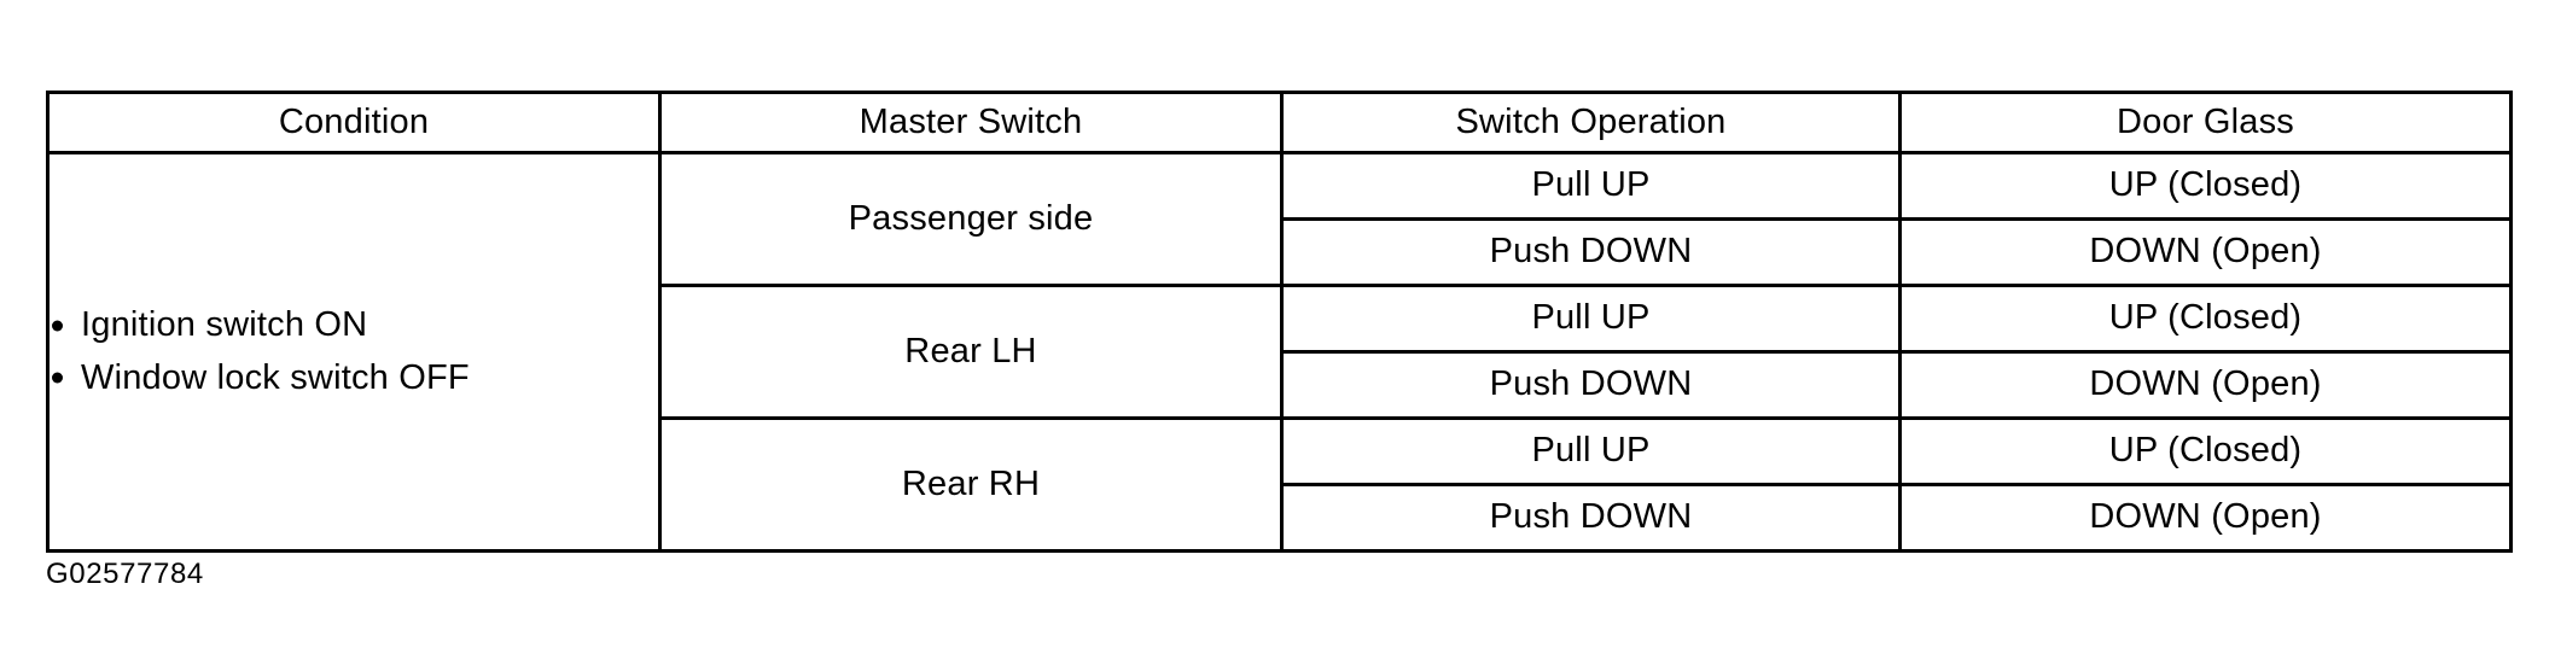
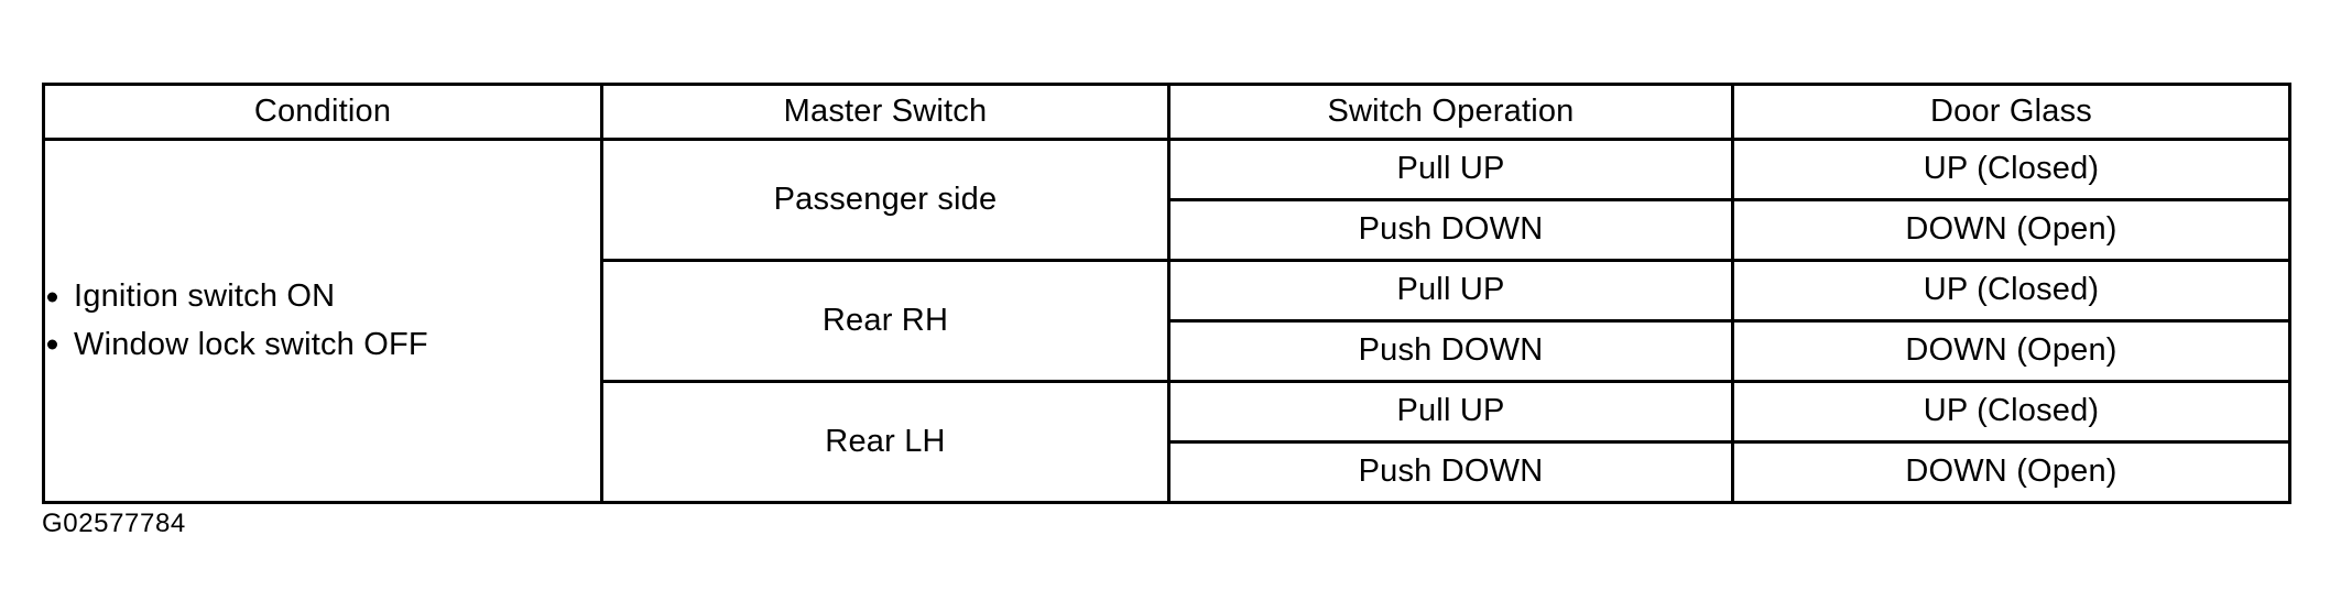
  Condition	Master Switch	Switch Operation	Door Glass
  Ignition switch ON Window lock switch OFF	Passenger side	Pull UP	UP (Closed)
  Push DOWN	DOWN (Open)
- Rear LH	Pull UP	UP (Closed)
+ Rear RH	Pull UP	UP (Closed)
  Push DOWN	DOWN (Open)
- Rear RH	Pull UP	UP (Closed)
+ Rear LH	Pull UP	UP (Closed)
  Push DOWN	DOWN (Open)
  G02577784
